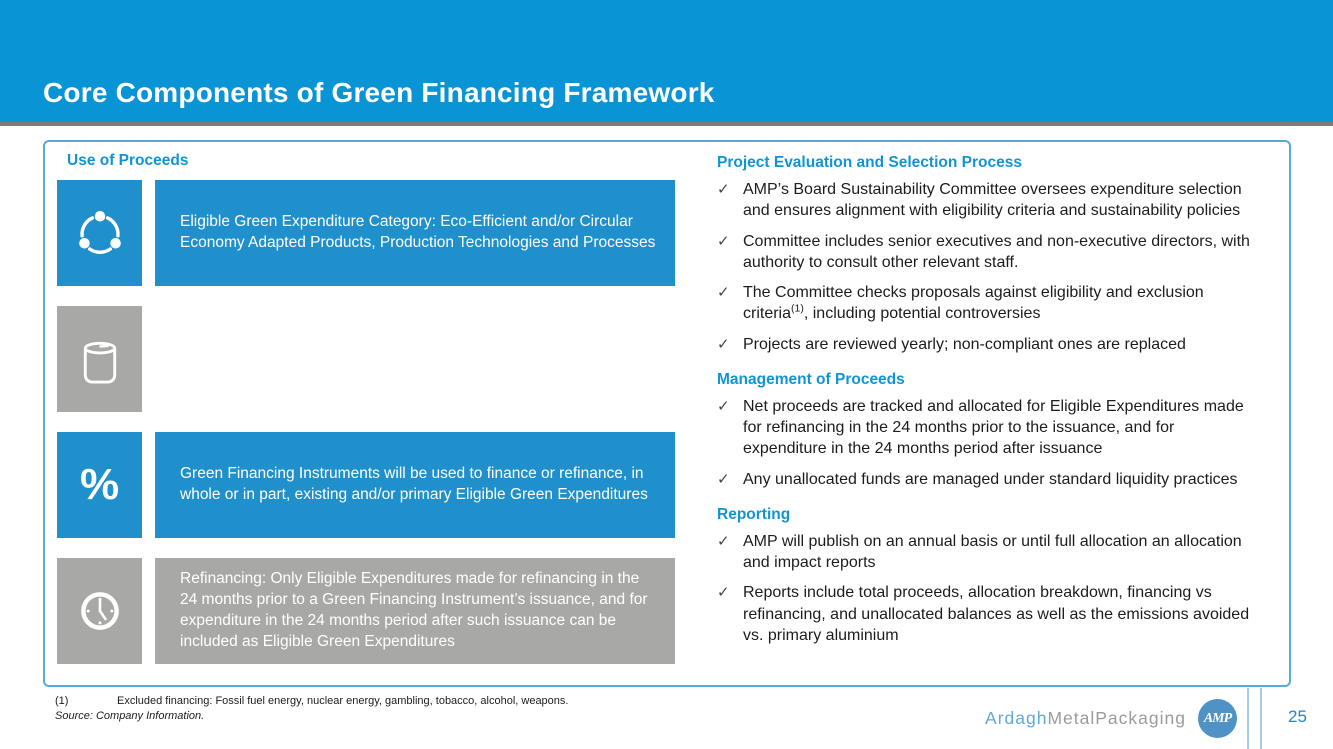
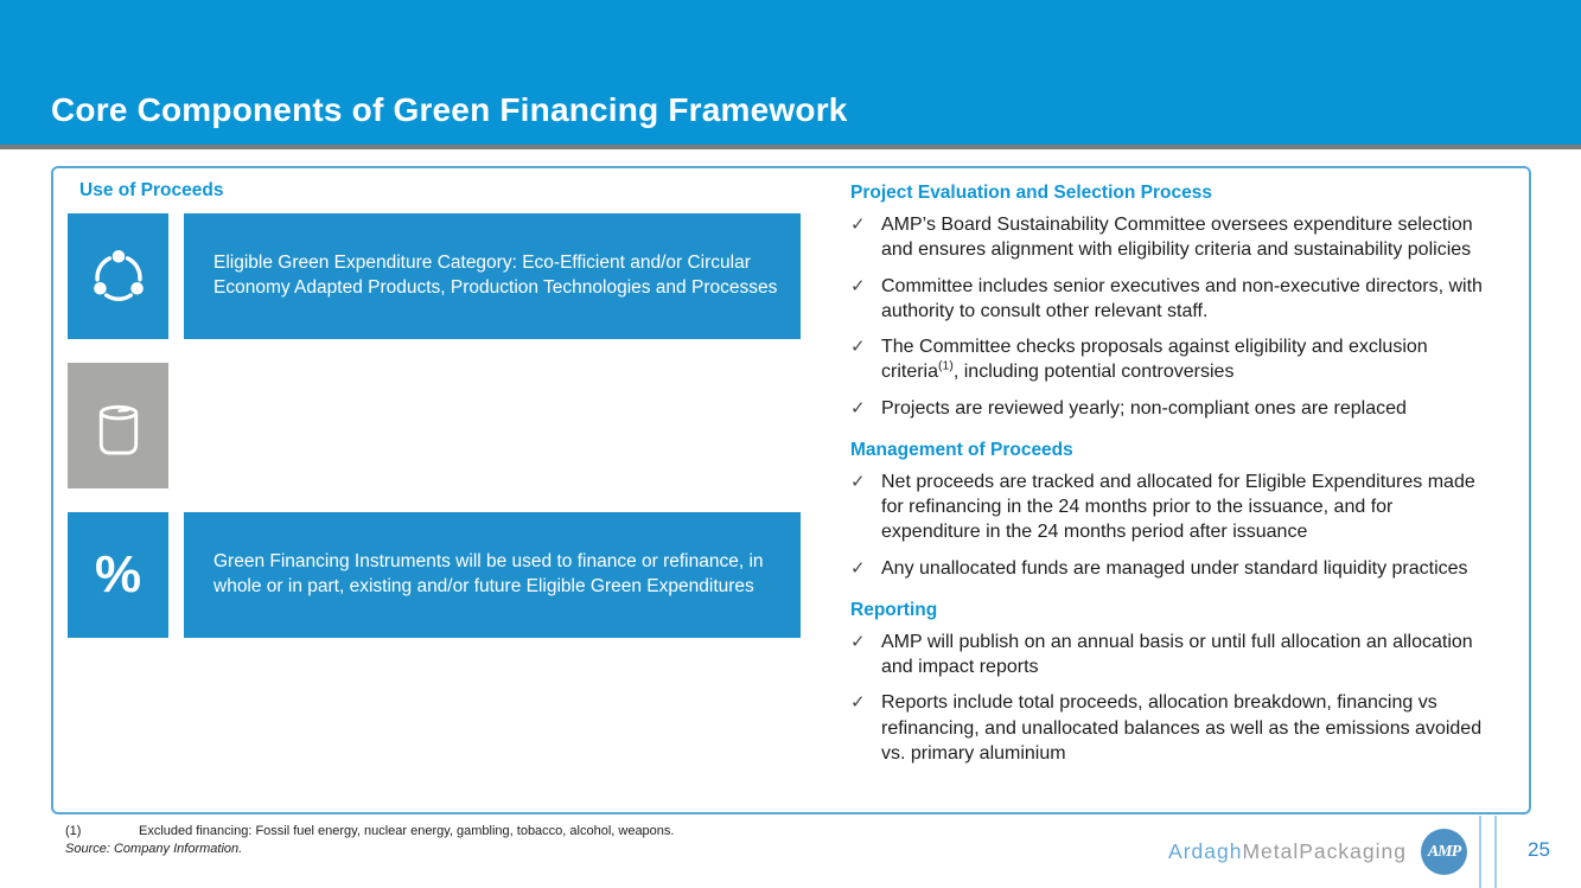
  Core Components of Green Financing Framework
  Use of Proceeds
  Eligible Green Expenditure Category: Eco-Efficient and/or Circular Economy Adapted Products, Production Technologies and Processes
  %
- Green Financing Instruments will be used to finance or refinance, in whole or in part, existing and/or primary Eligible Green Expenditures
+ Green Financing Instruments will be used to finance or refinance, in whole or in part, existing and/or future Eligible Green Expenditures
- Refinancing: Only Eligible Expenditures made for refinancing in the 24 months prior to a Green Financing Instrument’s issuance, and for expenditure in the 24 months period after such issuance can be included as Eligible Green Expenditures
  Project Evaluation and Selection Process
  ✓
  AMP’s Board Sustainability Committee oversees expenditure selection and ensures alignment with eligibility criteria and sustainability policies
  ✓
  Committee includes senior executives and non-executive directors, with authority to consult other relevant staff.
  ✓
  The Committee checks proposals against eligibility and exclusion criteria(1), including potential controversies
  ✓
  Projects are reviewed yearly; non-compliant ones are replaced
  Management of Proceeds
  ✓
  Net proceeds are tracked and allocated for Eligible Expenditures made for refinancing in the 24 months prior to the issuance, and for expenditure in the 24 months period after issuance
  ✓
  Any unallocated funds are managed under standard liquidity practices
  Reporting
  ✓
  AMP will publish on an annual basis or until full allocation an allocation and impact reports
  ✓
  Reports include total proceeds, allocation breakdown, financing vs refinancing, and unallocated balances as well as the emissions avoided vs. primary aluminium
  (1) Excluded financing: Fossil fuel energy, nuclear energy, gambling, tobacco, alcohol, weapons.
  Source: Company Information.
  ArdaghMetalPackaging
  AMP
  25
